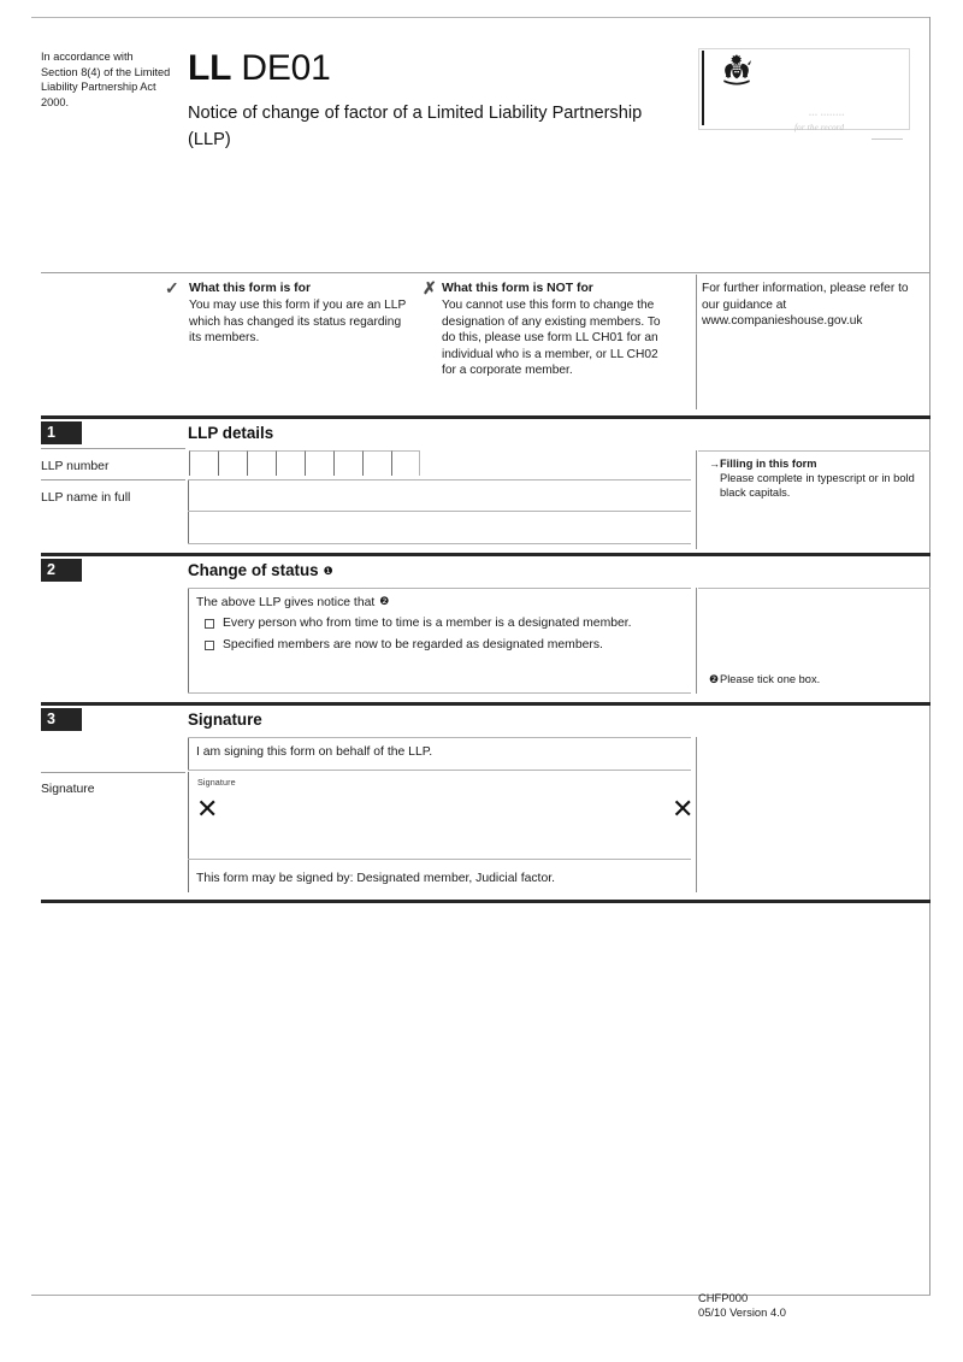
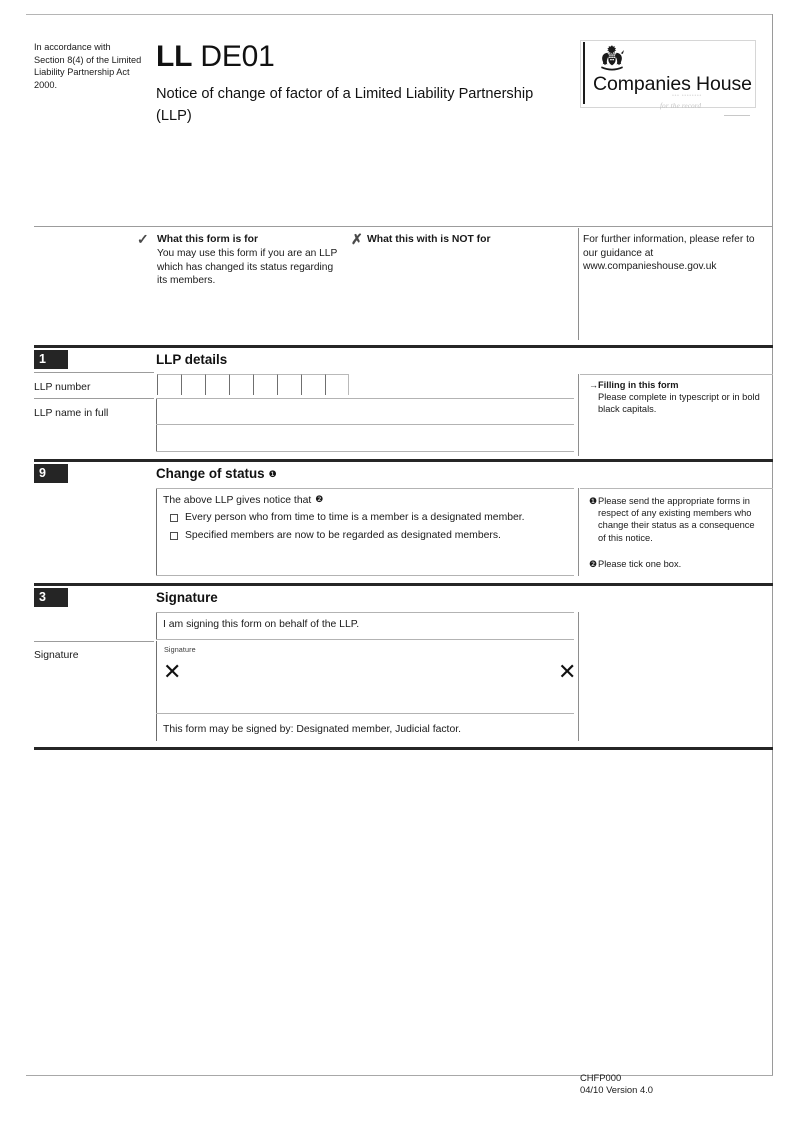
  In accordance with Section 8(4) of the Limited Liability Partnership Act 2000.
  LL DE01
  Notice of change of factor of a Limited Liability Partnership (LLP)
+ Companies House
  for the record
  ✓
  What this form is for
  You may use this form if you are an LLP which has changed its status regarding its members.
  ✗
- What this form is NOT for
+ What this with is NOT for
- You cannot use this form to change the designation of any existing members. To do this, please use form LL CH01 for an individual who is a member, or LL CH02 for a corporate member.
  For further information, please refer to our guidance at www.companieshouse.gov.uk
  1
  LLP details
  LLP number
  LLP name in full
  →Filling in this form
  Please complete in typescript or in bold black capitals.
- 2
+ 9
  Change of status ❶
  The above LLP gives notice that ❷
  Every person who from time to time is a member is a designated member.
  Specified members are now to be regarded as designated members.
+ ❶Please send the appropriate forms in respect of any existing members who change their status as a consequence of this notice.
  ❷Please tick one box.
  3
  Signature
  I am signing this form on behalf of the LLP.
  Signature
  Signature
  ✕
  ✕
  This form may be signed by: Designated member, Judicial factor.
  CHFP000
- 05/10 Version 4.0
+ 04/10 Version 4.0
